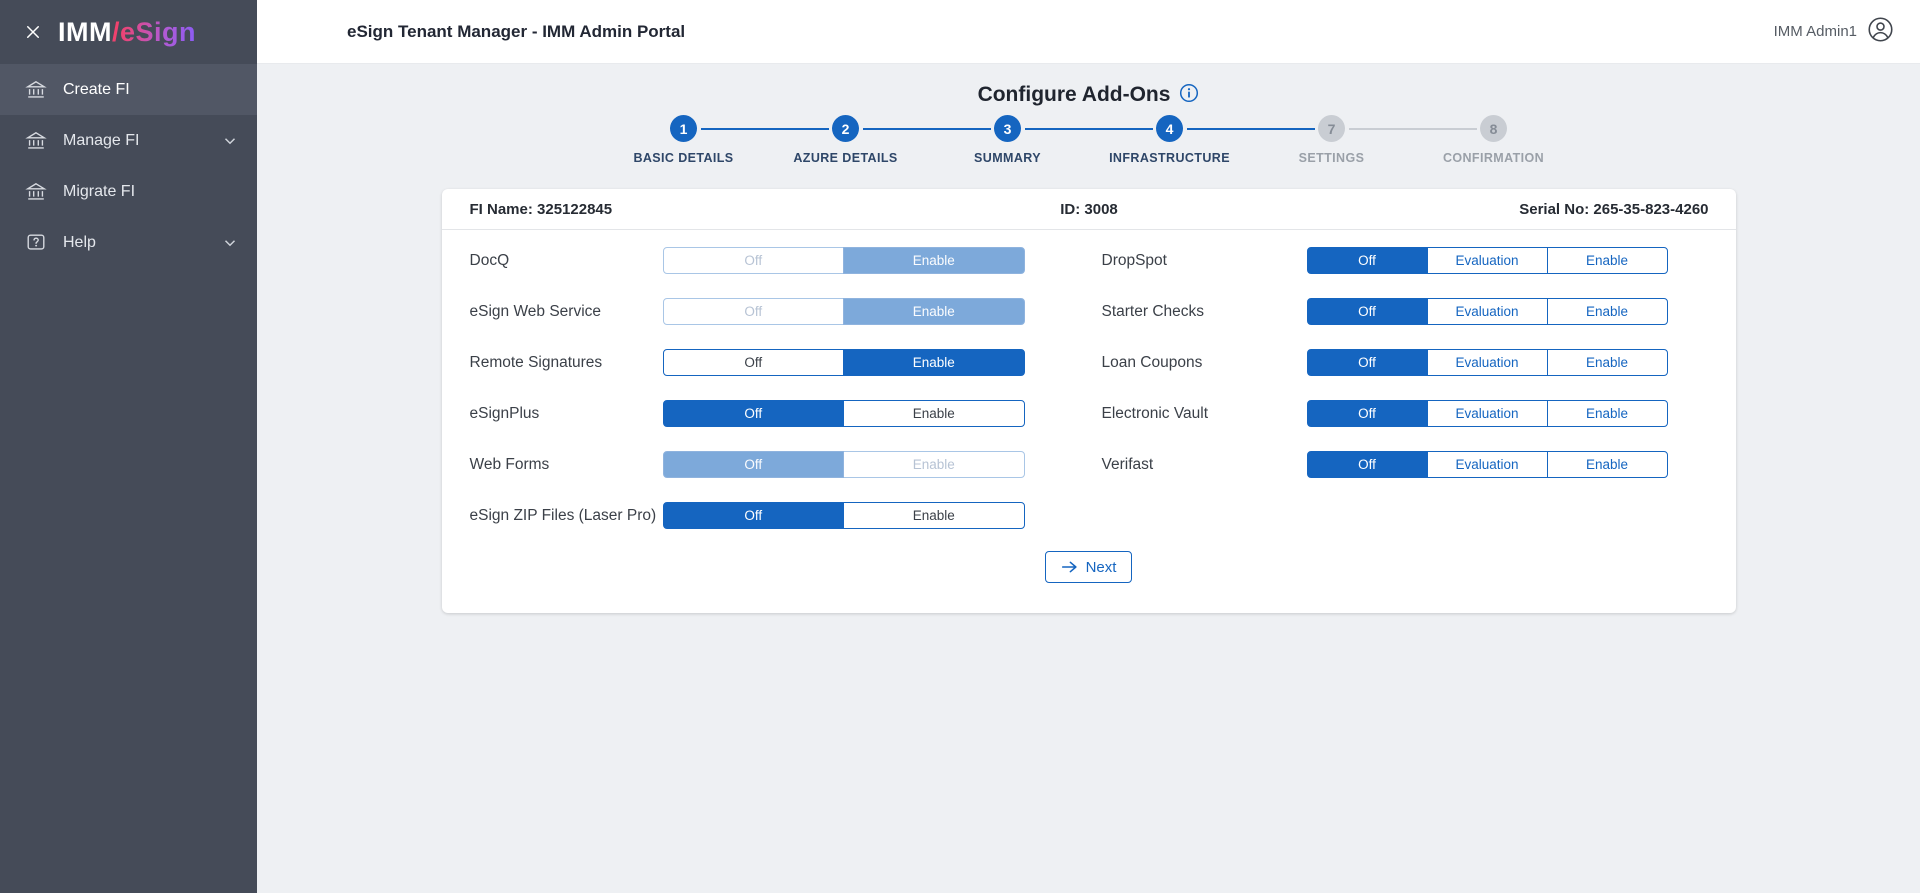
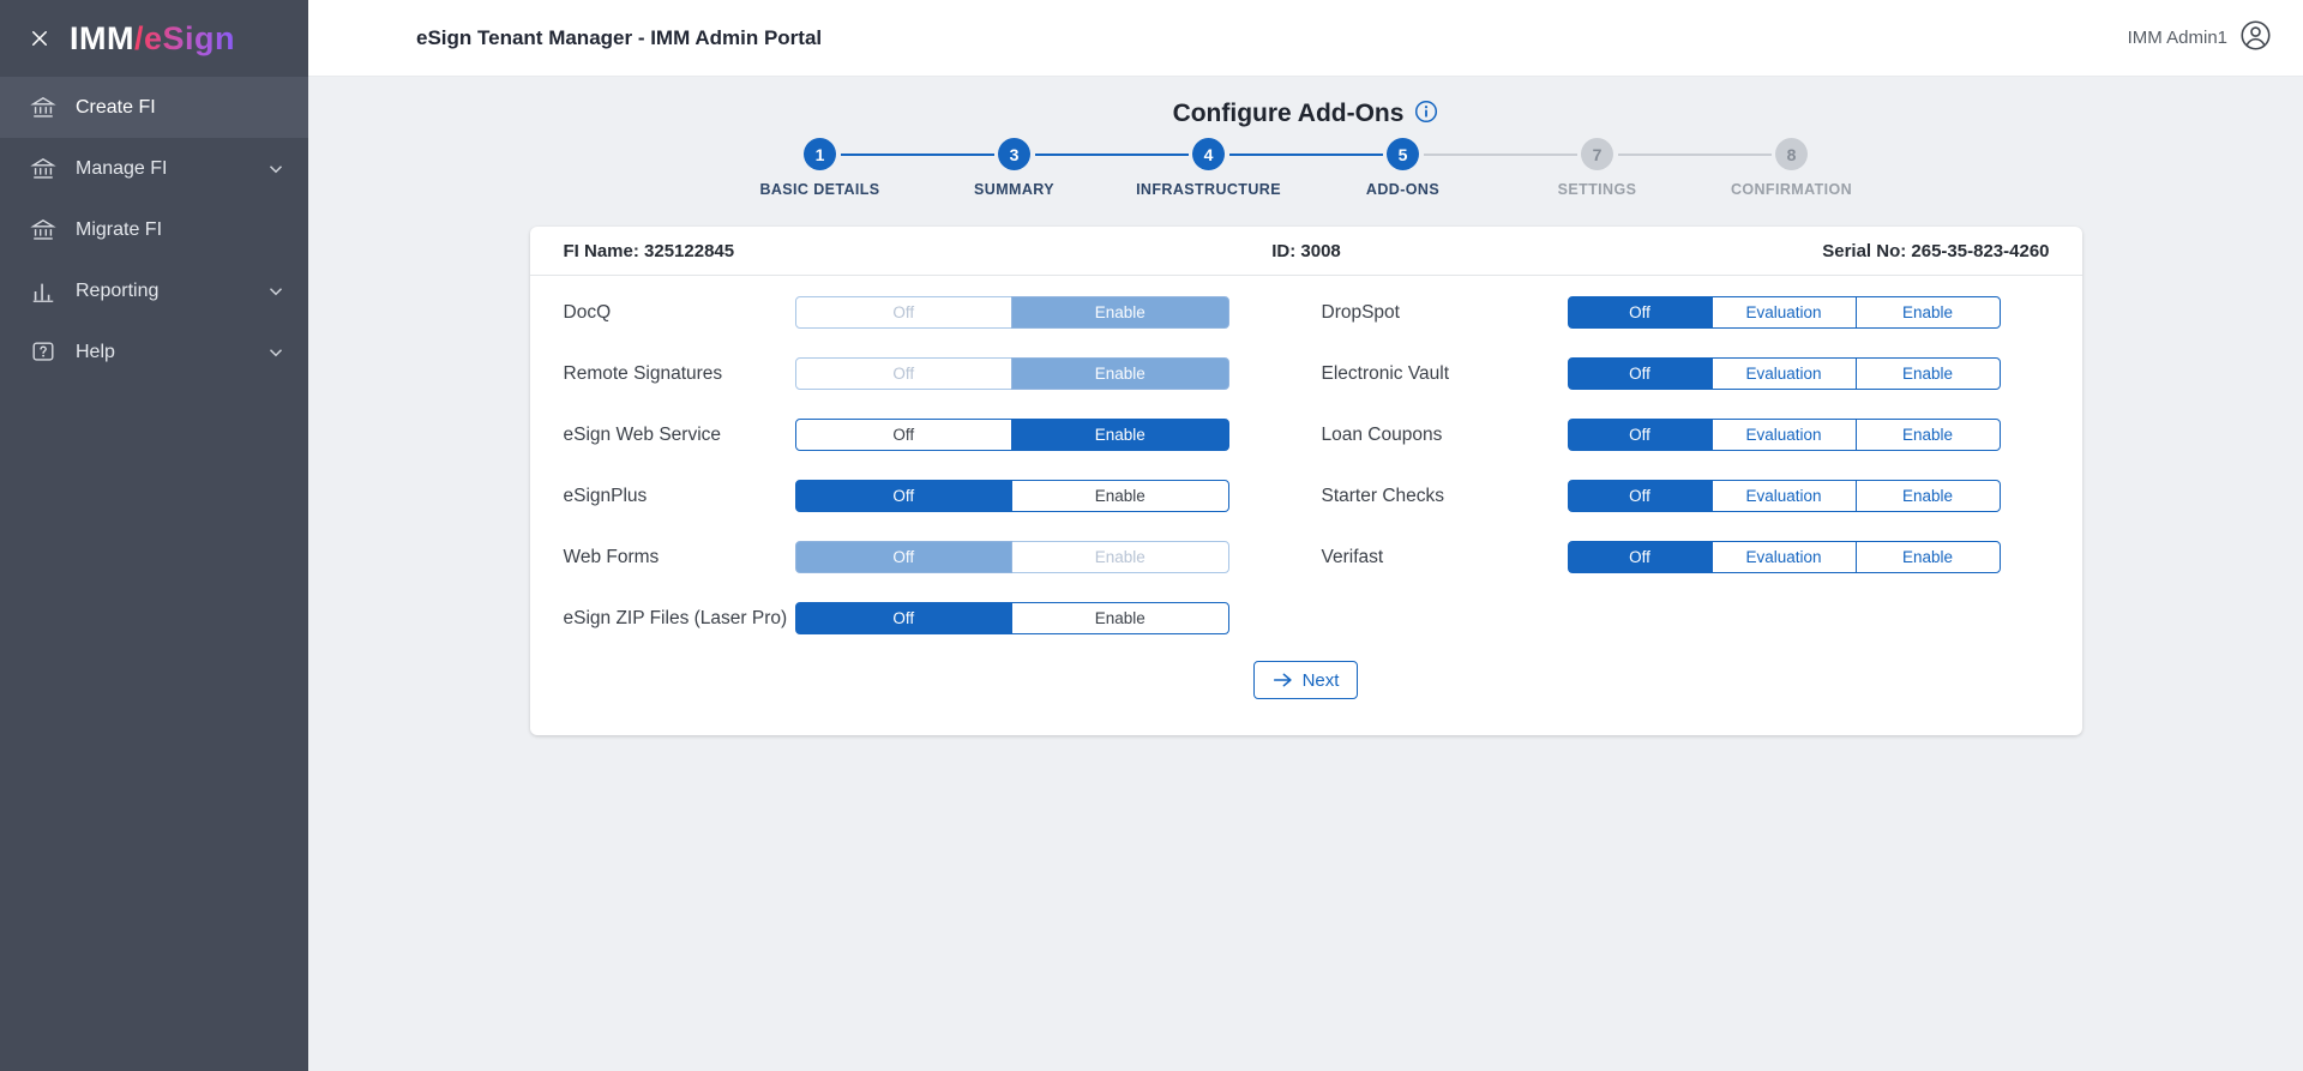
  IMM/eSign
  Create FI
  Manage FI
  Migrate FI
+ Reporting
  Help
  eSign Tenant Manager - IMM Admin Portal
  IMM Admin1
  Configure Add-Ons
  1
  BASIC DETAILS
- 2
- AZURE DETAILS
  3
  SUMMARY
  4
  INFRASTRUCTURE
+ 5
+ ADD-ONS
  7
  SETTINGS
  8
  CONFIRMATION
  FI Name: 325122845
  ID: 3008
  Serial No: 265-35-823-4260
  DocQ
  Off
  Enable
- eSign Web Service
+ Remote Signatures
  Off
  Enable
- Remote Signatures
+ eSign Web Service
  Off
  Enable
  eSignPlus
  Off
  Enable
  Web Forms
  Off
  Enable
  eSign ZIP Files (Laser Pro)
  Off
  Enable
  DropSpot
  Off
  Evaluation
  Enable
- Starter Checks
+ Electronic Vault
  Off
  Evaluation
  Enable
  Loan Coupons
  Off
  Evaluation
  Enable
- Electronic Vault
+ Starter Checks
  Off
  Evaluation
  Enable
  Verifast
  Off
  Evaluation
  Enable
  Next
